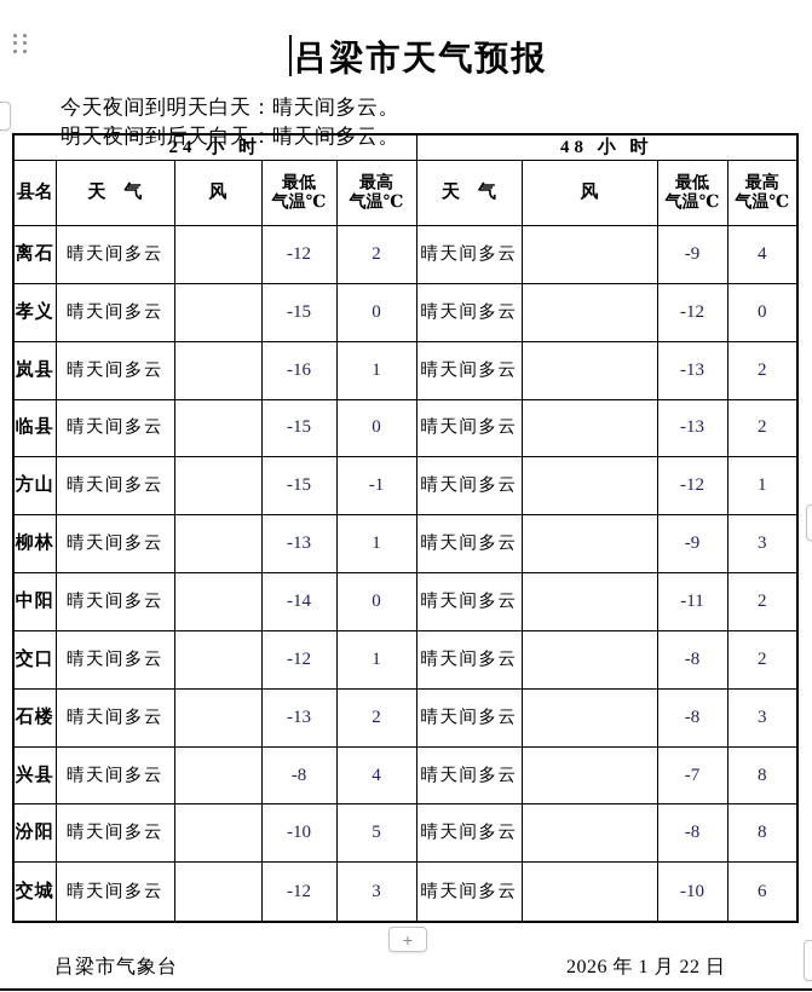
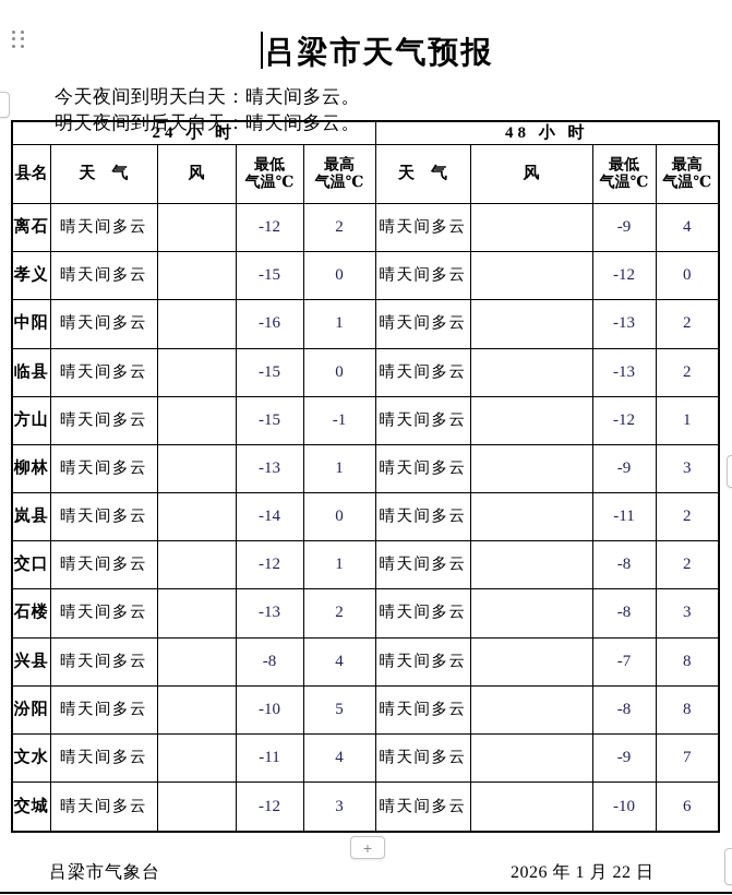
  吕梁市天气预报
  今天夜间到明天白天：晴天间多云。
  明天夜间到后天白天：晴天间多云。
  24 小 时	48 小 时
  县名	天 气	风	最低 气温℃	最高 气温℃	天 气	风	最低 气温℃	最高 气温℃
  离石	晴天间多云		-12	2	晴天间多云		-9	4
  孝义	晴天间多云		-15	0	晴天间多云		-12	0
- 岚县	晴天间多云		-16	1	晴天间多云		-13	2
+ 中阳	晴天间多云		-16	1	晴天间多云		-13	2
  临县	晴天间多云		-15	0	晴天间多云		-13	2
  方山	晴天间多云		-15	-1	晴天间多云		-12	1
  柳林	晴天间多云		-13	1	晴天间多云		-9	3
- 中阳	晴天间多云		-14	0	晴天间多云		-11	2
+ 岚县	晴天间多云		-14	0	晴天间多云		-11	2
  交口	晴天间多云		-12	1	晴天间多云		-8	2
  石楼	晴天间多云		-13	2	晴天间多云		-8	3
  兴县	晴天间多云		-8	4	晴天间多云		-7	8
  汾阳	晴天间多云		-10	5	晴天间多云		-8	8
+ 文水	晴天间多云		-11	4	晴天间多云		-9	7
  交城	晴天间多云		-12	3	晴天间多云		-10	6
  +
  吕梁市气象台
  2026 年 1 月 22 日
